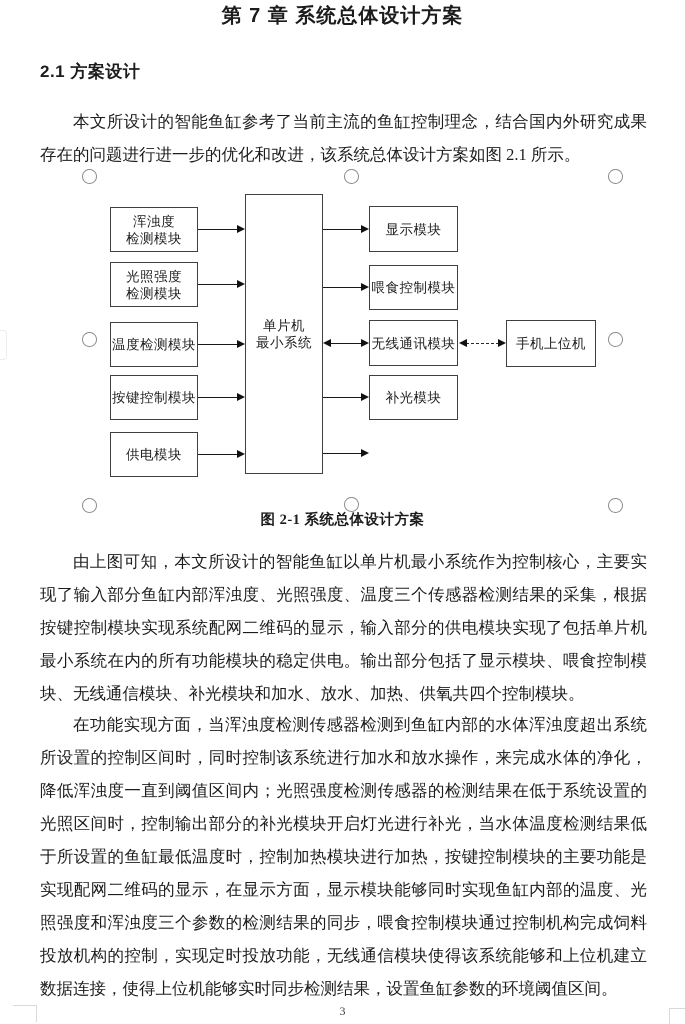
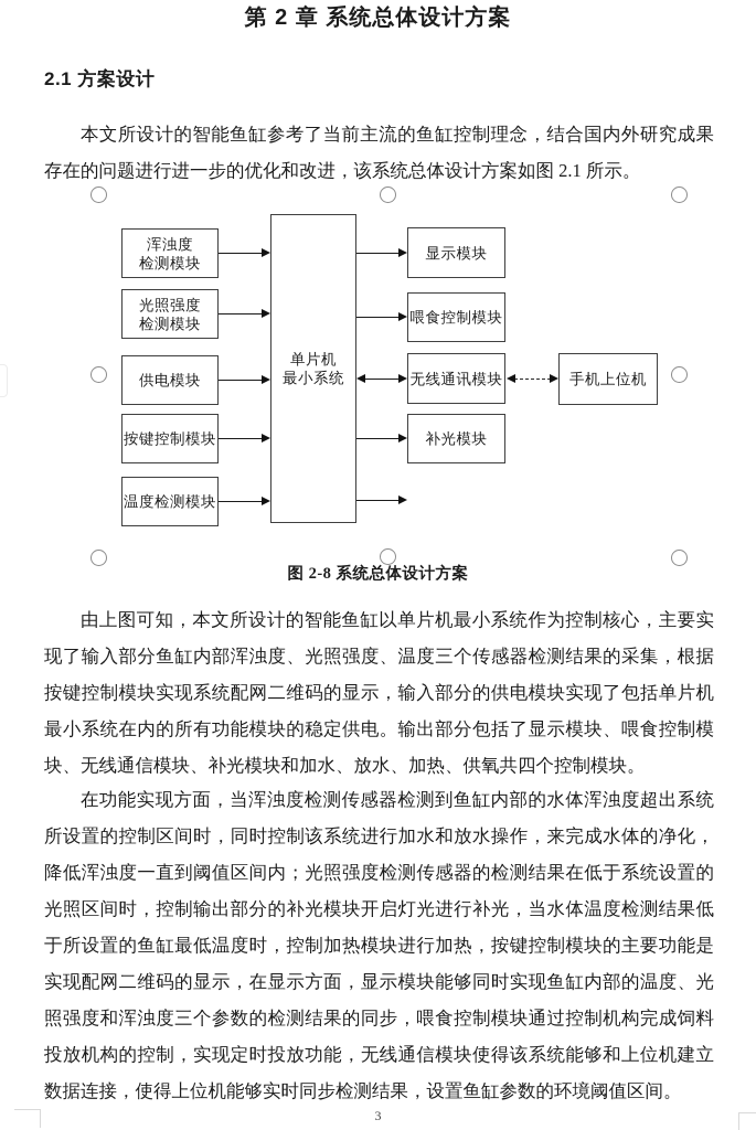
- 第 7 章 系统总体设计方案
+ 第 2 章 系统总体设计方案
  2.1 方案设计
  本文所设计的智能鱼缸参考了当前主流的鱼缸控制理念，结合国内外研究成果存在的问题进行进一步的优化和改进，该系统总体设计方案如图 2.1 所示。
  浑浊度
  检测模块
  光照强度
  检测模块
- 温度检测模块
+ 供电模块
  按键控制模块
- 供电模块
+ 温度检测模块
  单片机
  最小系统
  显示模块
  喂食控制模块
  无线通讯模块
  补光模块
  手机上位机
- 图 2-1 系统总体设计方案
+ 图 2-8 系统总体设计方案
  由上图可知，本文所设计的智能鱼缸以单片机最小系统作为控制核心，主要实现了输入部分鱼缸内部浑浊度、光照强度、温度三个传感器检测结果的采集，根据按键控制模块实现系统配网二维码的显示，输入部分的供电模块实现了包括单片机最小系统在内的所有功能模块的稳定供电。输出部分包括了显示模块、喂食控制模块、无线通信模块、补光模块和加水、放水、加热、供氧共四个控制模块。
  在功能实现方面，当浑浊度检测传感器检测到鱼缸内部的水体浑浊度超出系统所设置的控制区间时，同时控制该系统进行加水和放水操作，来完成水体的净化，降低浑浊度一直到阈值区间内；光照强度检测传感器的检测结果在低于系统设置的光照区间时，控制输出部分的补光模块开启灯光进行补光，当水体温度检测结果低于所设置的鱼缸最低温度时，控制加热模块进行加热，按键控制模块的主要功能是实现配网二维码的显示，在显示方面，显示模块能够同时实现鱼缸内部的温度、光照强度和浑浊度三个参数的检测结果的同步，喂食控制模块通过控制机构完成饲料投放机构的控制，实现定时投放功能，无线通信模块使得该系统能够和上位机建立数据连接，使得上位机能够实时同步检测结果，设置鱼缸参数的环境阈值区间。
  3
